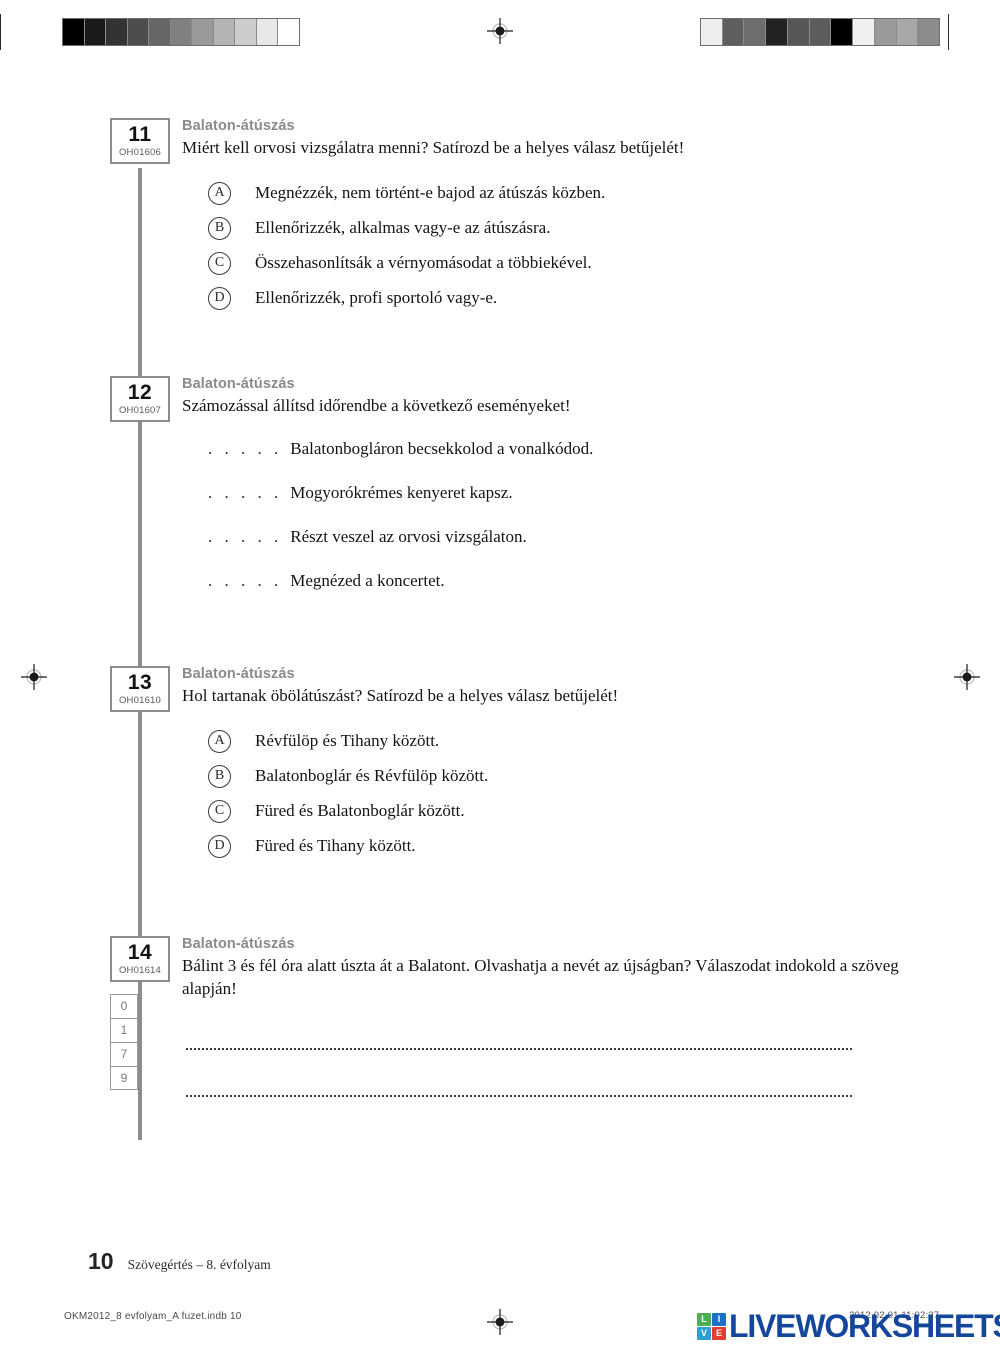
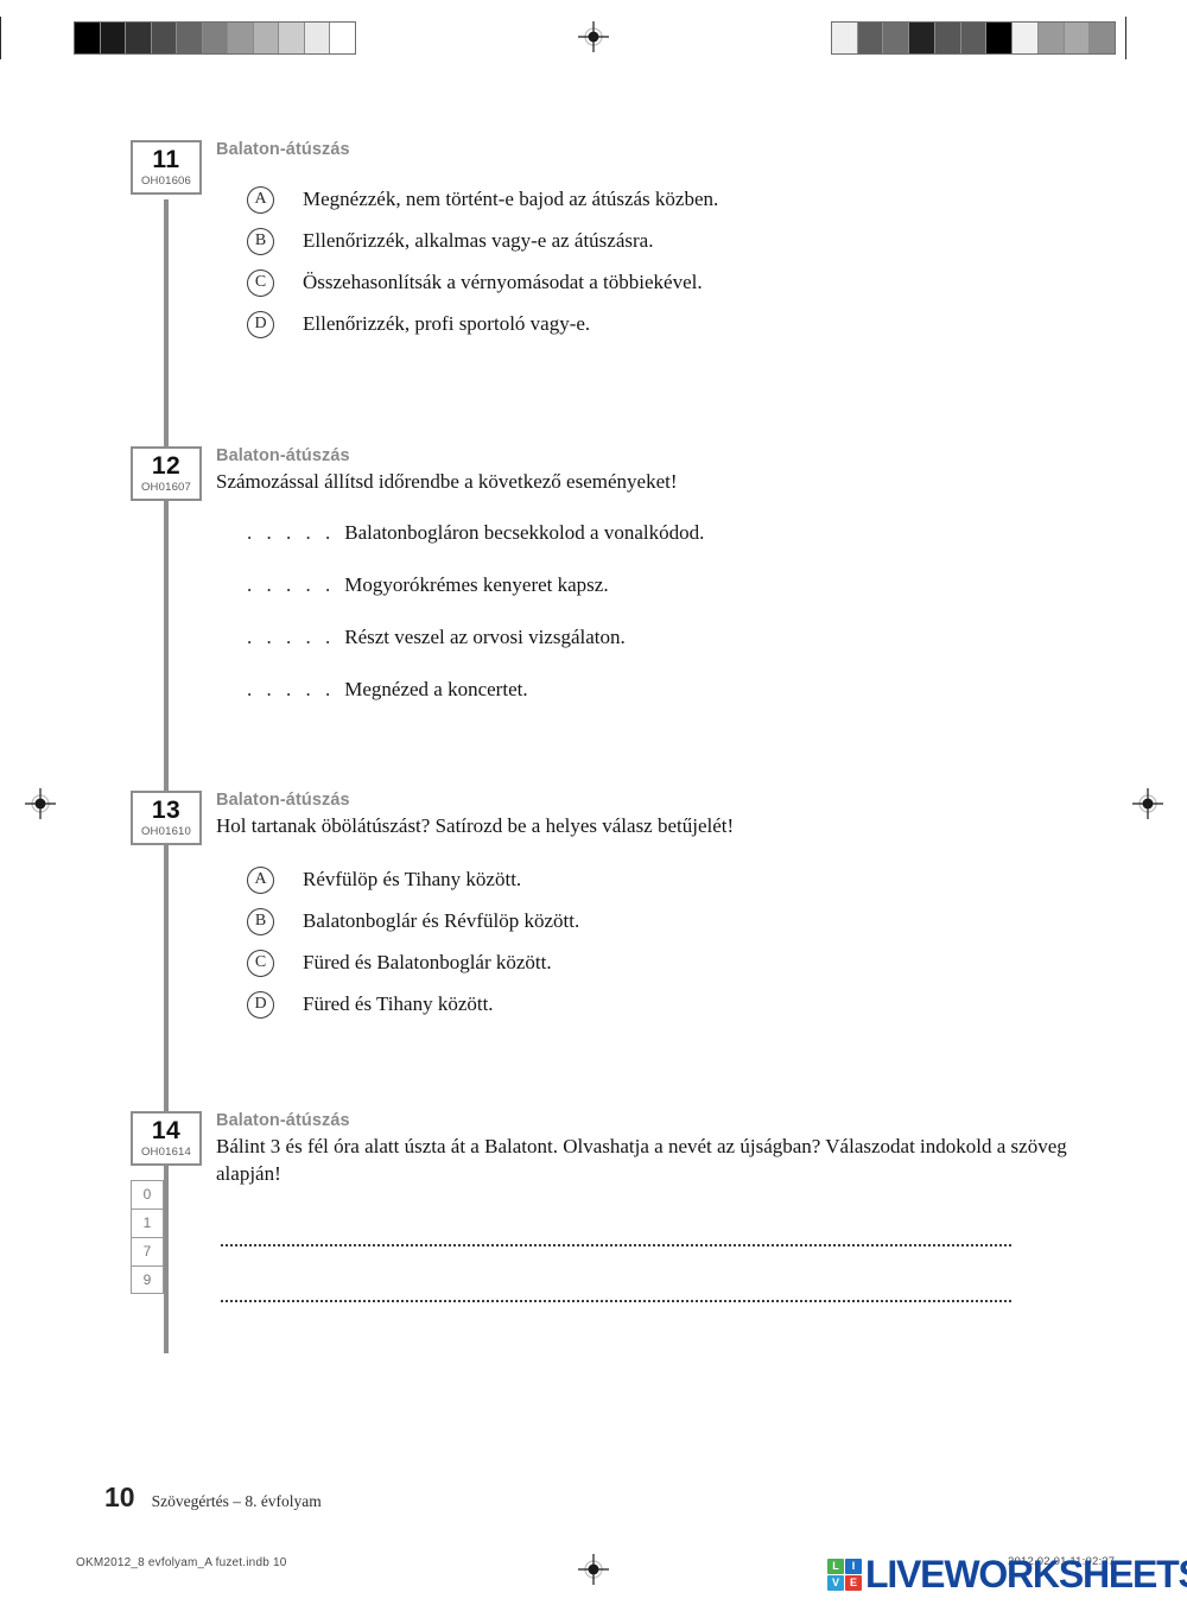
  11
  OH01606
  Balaton-átúszás
- Miért kell orvosi vizsgálatra menni? Satírozd be a helyes válasz betűjelét!
  A
  Megnézzék, nem történt-e bajod az átúszás közben.
  B
  Ellenőrizzék, alkalmas vagy-e az átúszásra.
  C
  Összehasonlítsák a vérnyomásodat a többiekével.
  D
  Ellenőrizzék, profi sportoló vagy-e.
  12
  OH01607
  Balaton-átúszás
  Számozással állítsd időrendbe a következő eseményeket!
  . . . . .
  Balatonbogláron becsekkolod a vonalkódod.
  . . . . .
  Mogyorókrémes kenyeret kapsz.
  . . . . .
  Részt veszel az orvosi vizsgálaton.
  . . . . .
  Megnézed a koncertet.
  13
  OH01610
  Balaton-átúszás
  Hol tartanak öbölátúszást? Satírozd be a helyes válasz betűjelét!
  A
  Révfülöp és Tihany között.
  B
  Balatonboglár és Révfülöp között.
  C
  Füred és Balatonboglár között.
  D
  Füred és Tihany között.
  14
  OH01614
  0
  1
  7
  9
  Balaton-átúszás
  Bálint 3 és fél óra alatt úszta át a Balatont. Olvashatja a nevét az újságban? Válaszodat indokold a szöveg alapján!
  10
  Szövegértés – 8. évfolyam
  OKM2012_8 evfolyam_A fuzet.indb 10
  2012.02.01 11:02:37
  L
  I
  V
  E
  LIVEWORKSHEET
